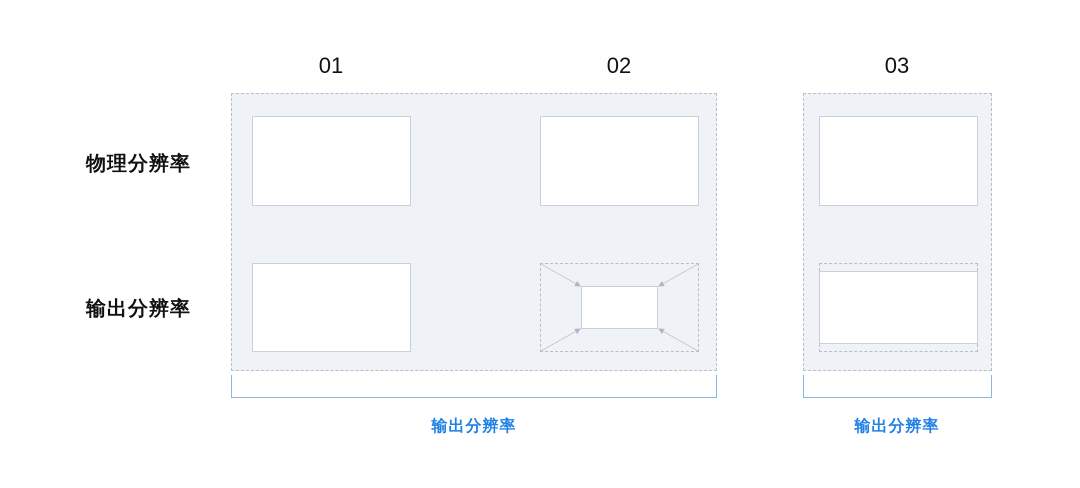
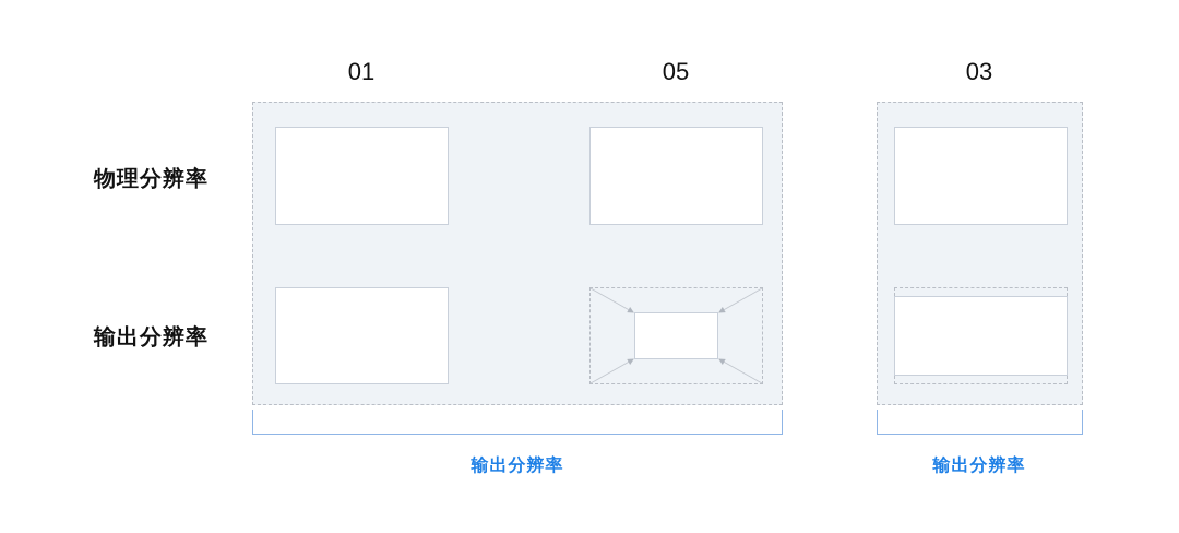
  01
- 02
+ 05
  03
  物理分辨率
  输出分辨率
  输出分辨率
  输出分辨率
